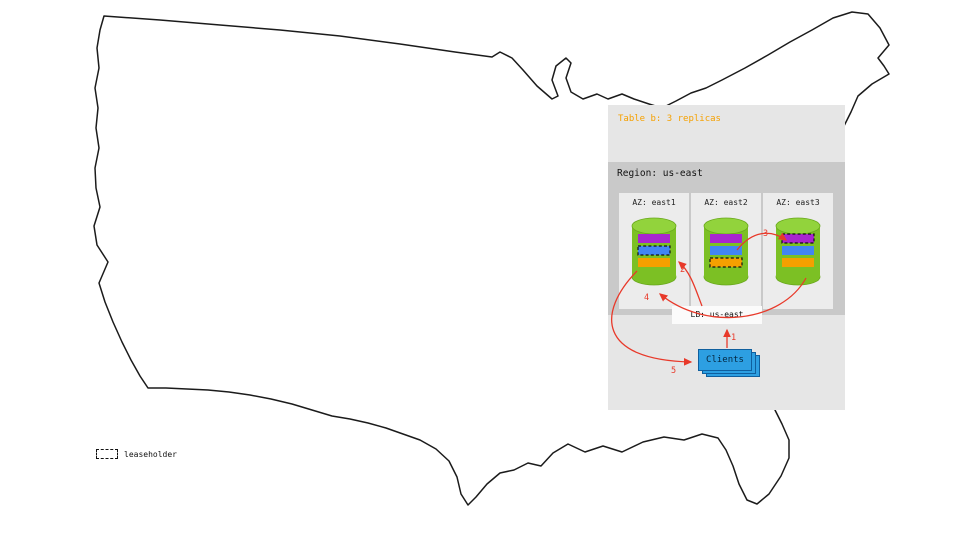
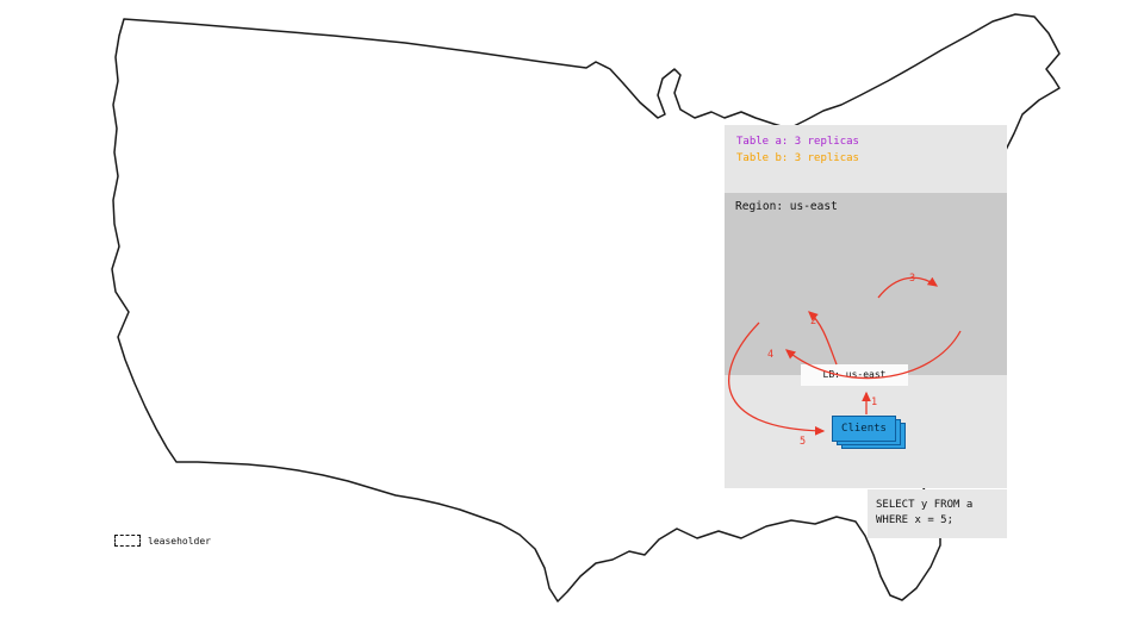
+ Table a: 3 replicas
  Table b: 3 replicas
  Region: us-east
- AZ: east1
- AZ: east2
- AZ: east3
  LB us-east
  Clients
+ SELECT y FROM a
+ WHERE x = 5;
  leaseholder
  1
  2
  3
  4
  5
